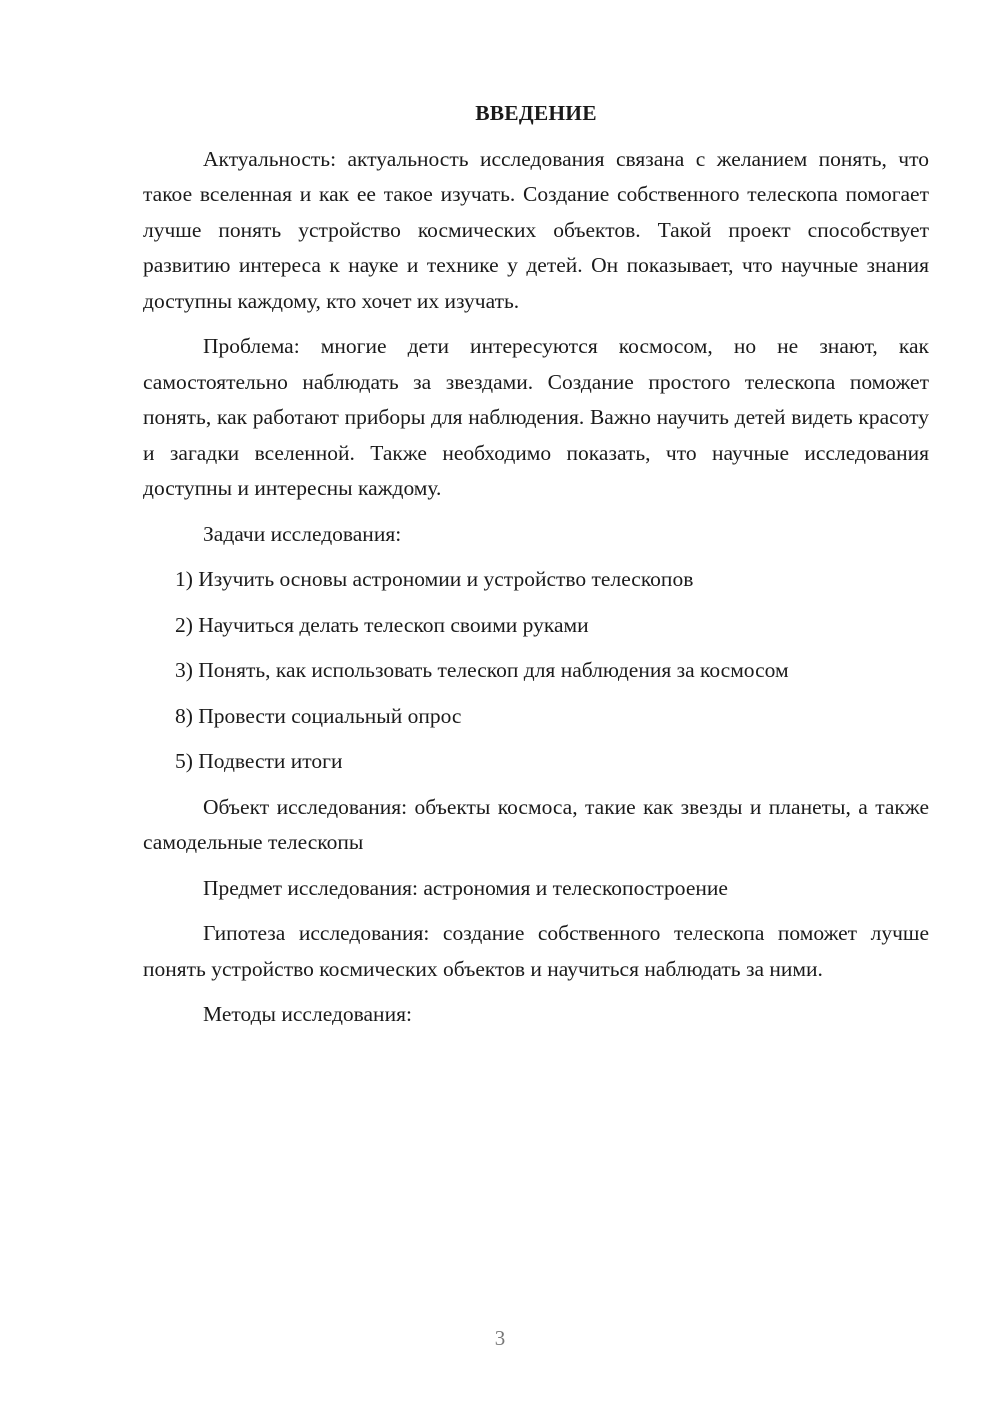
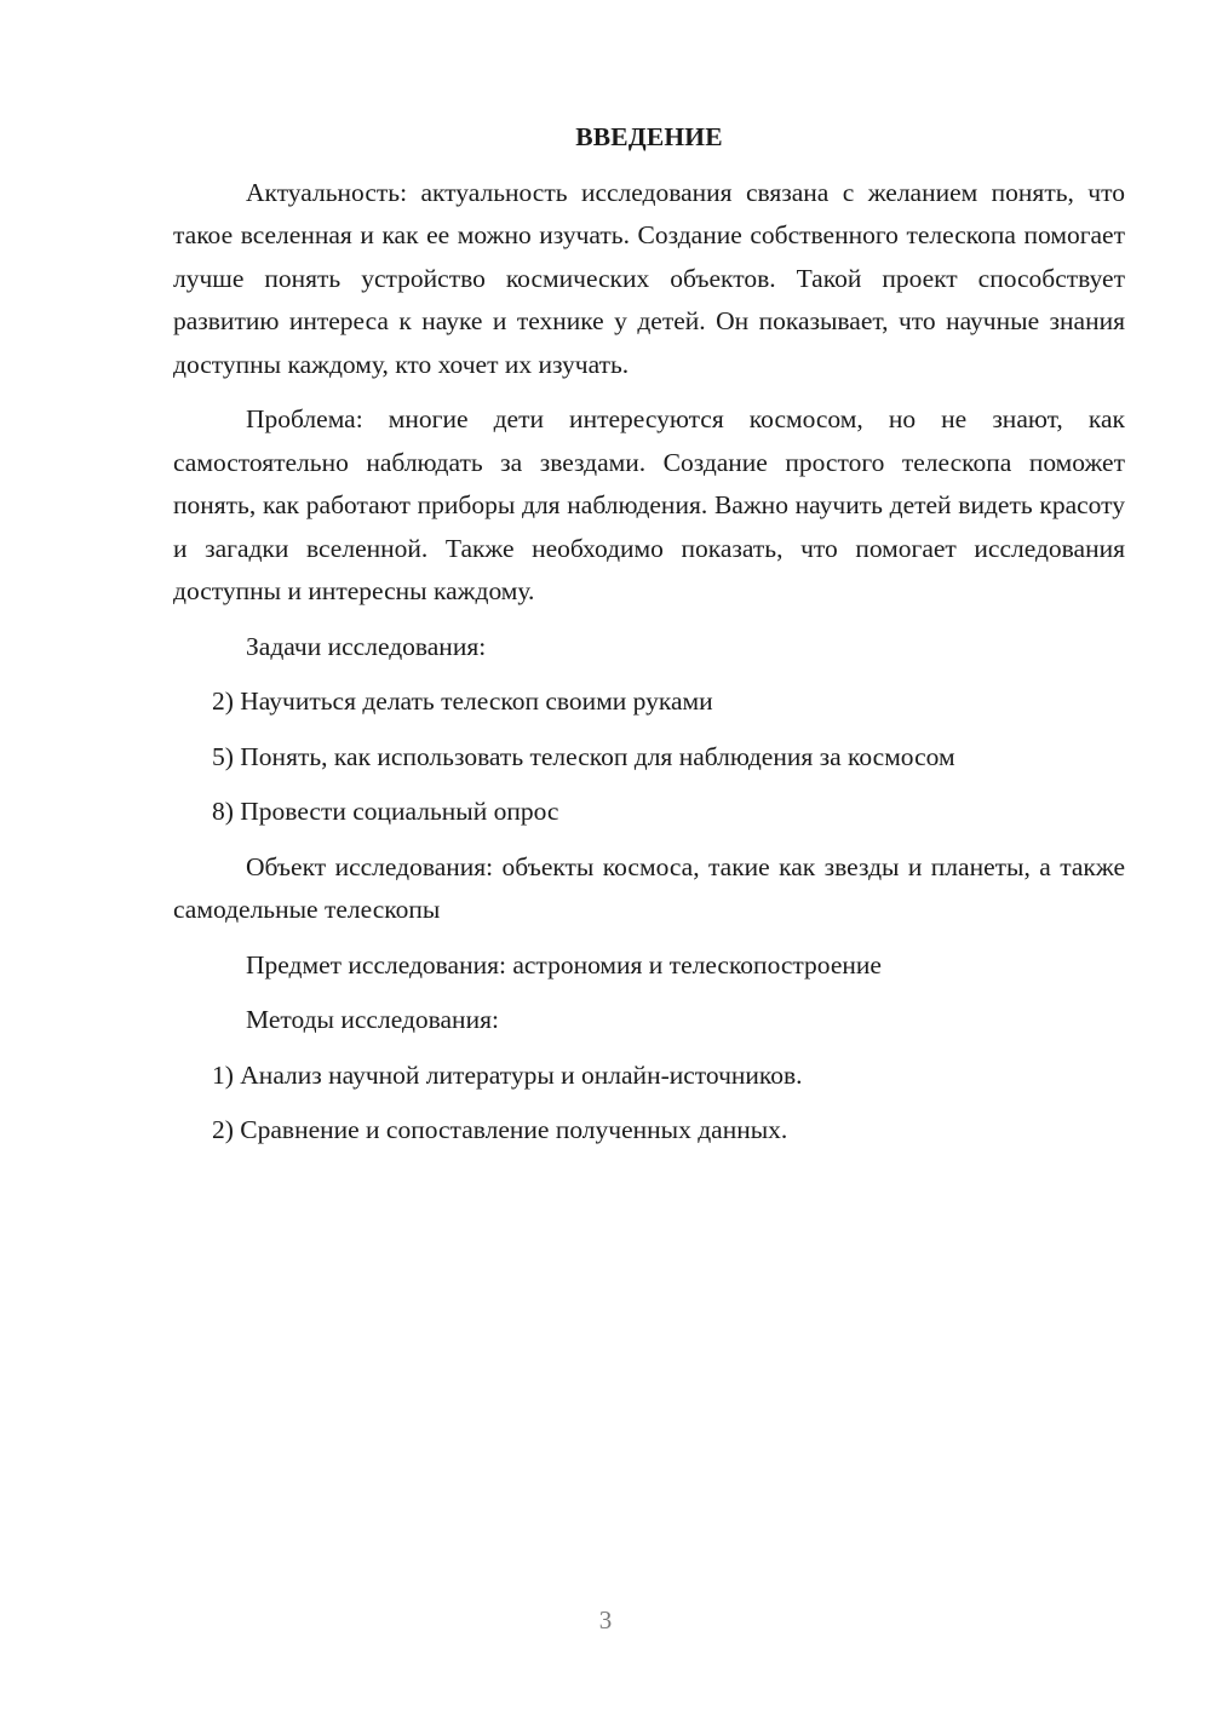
  ВВЕДЕНИЕ
- Актуальность: актуальность исследования связана с желанием понять, что такое вселенная и как ее такое изучать. Создание собственного телескопа помогает лучше понять устройство космических объектов. Такой проект способствует развитию интереса к науке и технике у детей. Он показывает, что научные знания доступны каждому, кто хочет их изучать.
+ Актуальность: актуальность исследования связана с желанием понять, что такое вселенная и как ее можно изучать. Создание собственного телескопа помогает лучше понять устройство космических объектов. Такой проект способствует развитию интереса к науке и технике у детей. Он показывает, что научные знания доступны каждому, кто хочет их изучать.
- Проблема: многие дети интересуются космосом, но не знают, как самостоятельно наблюдать за звездами. Создание простого телескопа поможет понять, как работают приборы для наблюдения. Важно научить детей видеть красоту и загадки вселенной. Также необходимо показать, что научные исследования доступны и интересны каждому.
+ Проблема: многие дети интересуются космосом, но не знают, как самостоятельно наблюдать за звездами. Создание простого телескопа поможет понять, как работают приборы для наблюдения. Важно научить детей видеть красоту и загадки вселенной. Также необходимо показать, что помогает исследования доступны и интересны каждому.
  Задачи исследования:
- 1) Изучить основы астрономии и устройство телескопов
  2) Научиться делать телескоп своими руками
- 3) Понять, как использовать телескоп для наблюдения за космосом
+ 5) Понять, как использовать телескоп для наблюдения за космосом
  8) Провести социальный опрос
- 5) Подвести итоги
  Объект исследования: объекты космоса, такие как звезды и планеты, а также самодельные телескопы
  Предмет исследования: астрономия и телескопостроение
- Гипотеза исследования: создание собственного телескопа поможет лучше понять устройство космических объектов и научиться наблюдать за ними.
  Методы исследования:
+ 1) Анализ научной литературы и онлайн-источников.
+ 2) Сравнение и сопоставление полученных данных.
  3
